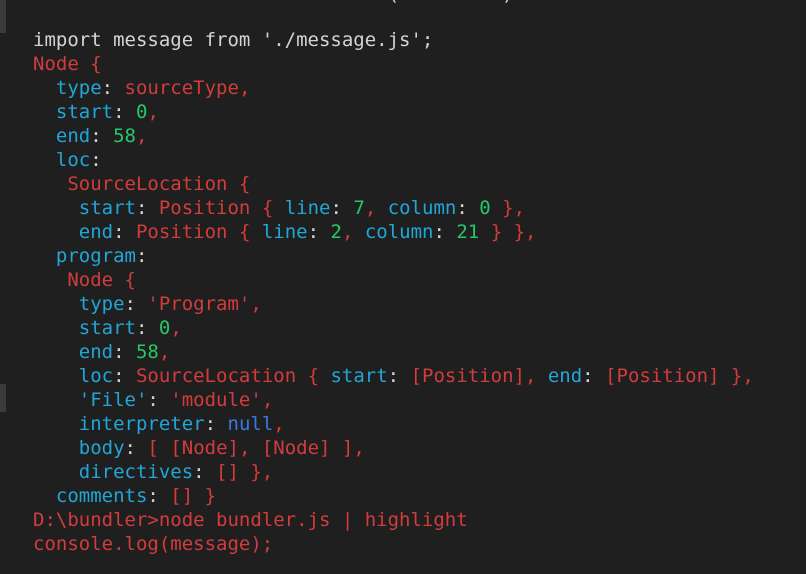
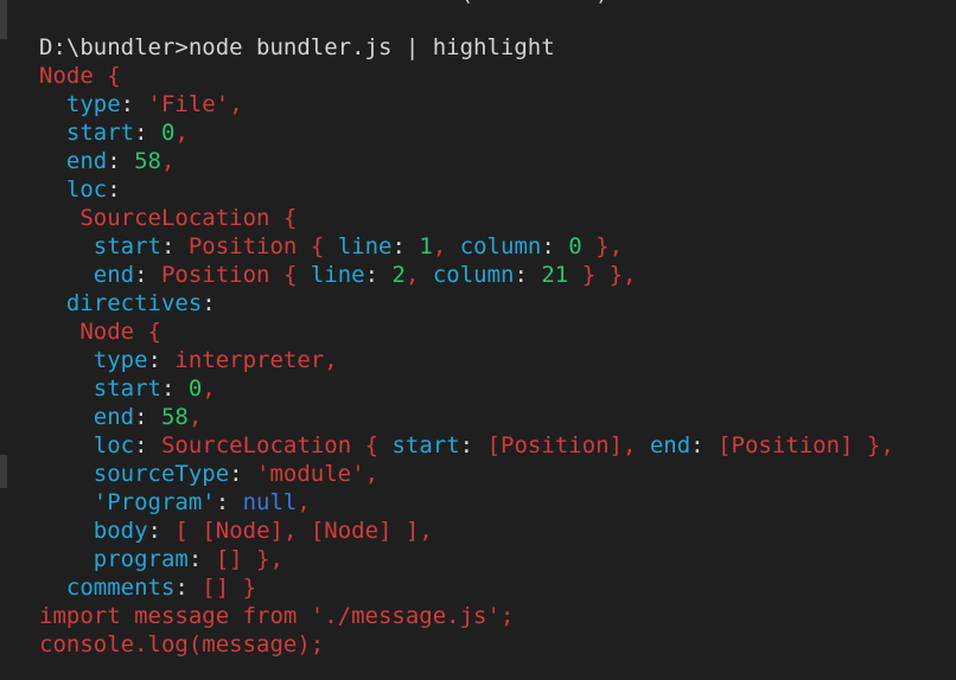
- import message from './message.js';
+ D:\bundler>node bundler.js | highlight
  Node {
- type: sourceType,
+ type: 'File',
  start: 0,
  end: 58,
  loc:
  SourceLocation {
- start: Position { line: 7, column: 0 },
+ start: Position { line: 1, column: 0 },
  end: Position { line: 2, column: 21 } },
- program:
+ directives:
  Node {
- type: 'Program',
+ type: interpreter,
  start: 0,
  end: 58,
  loc: SourceLocation { start: [Position], end: [Position] },
- 'File': 'module',
+ sourceType: 'module',
- interpreter: null,
+ 'Program': null,
  body: [ [Node], [Node] ],
- directives: [] },
+ program: [] },
  comments: [] }
- D:\bundler>node bundler.js | highlight
+ import message from './message.js';
  console.log(message);
